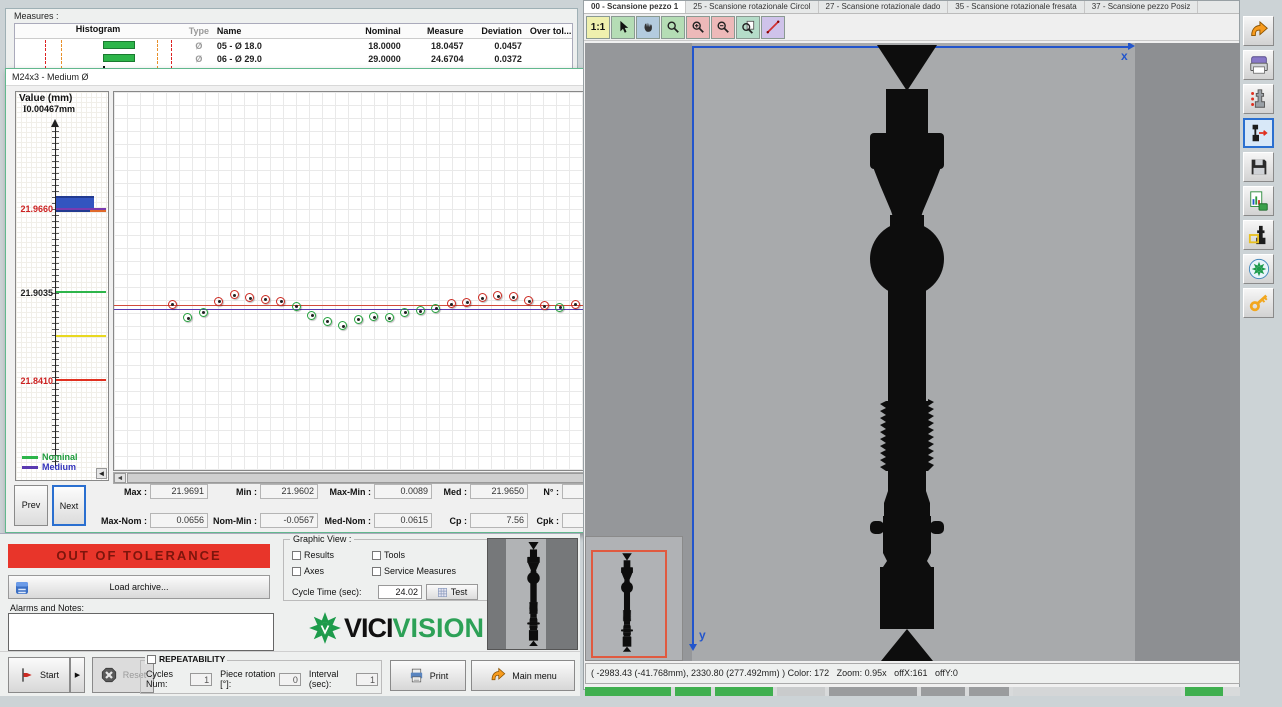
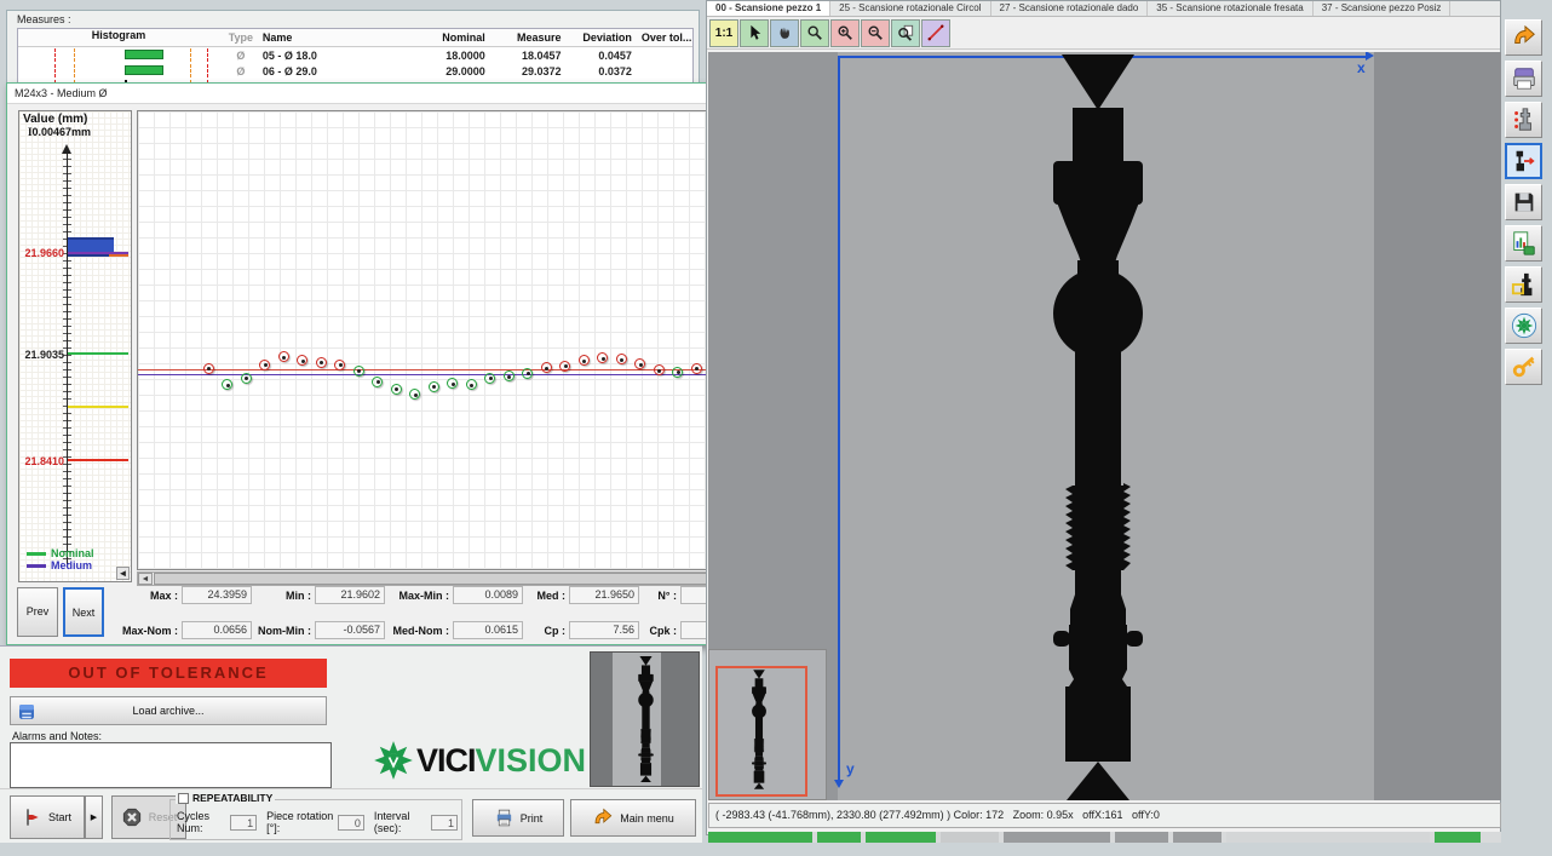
  Measures :
  Histogram
  Type
  Name
  Nominal
  Measure
  Deviation
  Over tol...
  Ø
  05 - Ø 18.0
  18.0000
  18.0457
  0.0457
  Ø
  06 - Ø 29.0
  29.0000
- 24.6704
+ 29.0372
  0.0372
  M24x3 - Medium Ø
  Value (mm)
  I0.00467mm
  21.9660
  21.9035
  21.8410
  Nominal
  Medium
  ◄
  Prev
  Next
  Max :
- 21.9691
+ 24.3959
  Min :
  21.9602
  Max-Min :
  0.0089
  Med :
  21.9650
  N° :
  Max-Nom :
  0.0656
  Nom-Min :
  -0.0567
  Med-Nom :
  0.0615
  Cp :
  7.56
  Cpk :
  OUT OF TOLERANCE
  Load archive...
  Alarms and Notes:
- Graphic View :
- Results
- Tools
- Axes
- Service Measures
- Cycle Time (sec):
- 24.02
- Test
  VICI
  VISION
  Start
  Reset
  REPEATABILITY
  Cycles Num:
  1
  Piece rotation [°]:
  0
  Interval (sec):
  1
  Print
  Main menu
  00 - Scansione pezzo 1
  25 - Scansione rotazionale Circol
  27 - Scansione rotazionale dado
  35 - Scansione rotazionale fresata
  37 - Scansione pezzo Posiz
  1:1
  x
  y
  ( -2983.43 (-41.768mm), 2330.80 (277.492mm) ) Color: 172 Zoom: 0.95x offX:161 offY:0
